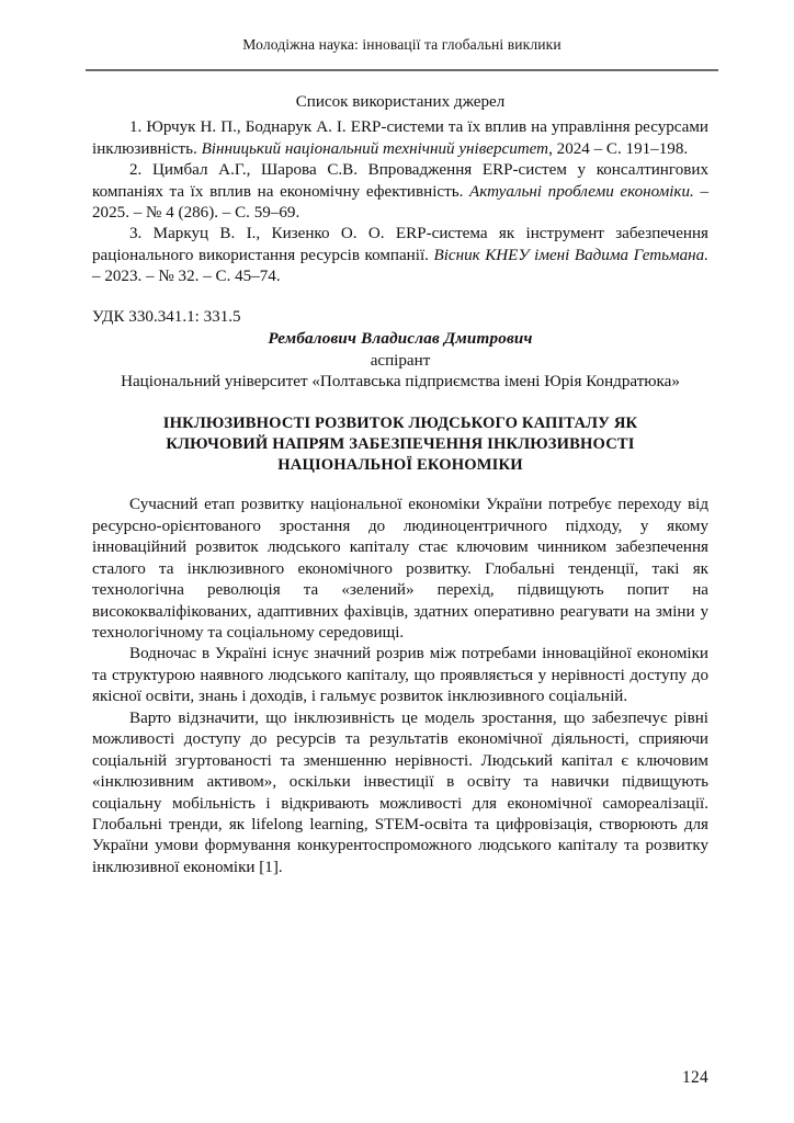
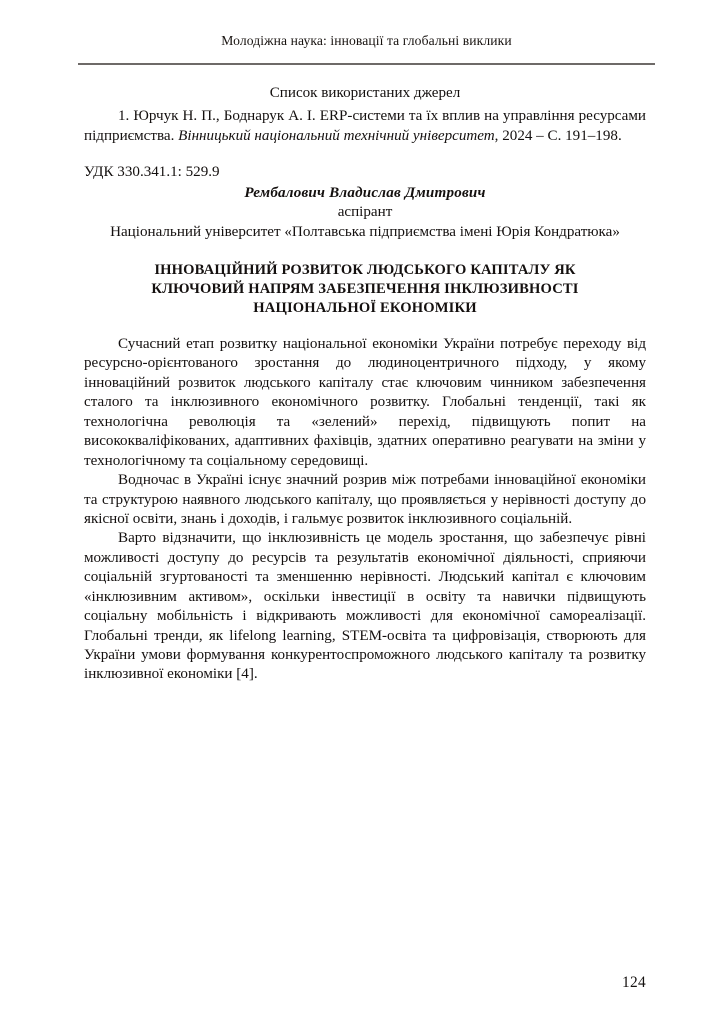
  Молодіжна наука: інновації та глобальні виклики
  Список використаних джерел
- 1. Юрчук Н. П., Боднарук А. І. ERP-системи та їх вплив на управління ресурсами інклюзивність. Вінницький національний технічний університет, 2024 – С. 191–198.
+ 1. Юрчук Н. П., Боднарук А. І. ERP-системи та їх вплив на управління ресурсами підприємства. Вінницький національний технічний університет, 2024 – С. 191–198.
- 2. Цимбал А.Г., Шарова С.В. Впровадження ERP-систем у консалтингових компаніях та їх вплив на економічну ефективність. Актуальні проблеми економіки. – 2025. – № 4 (286). – С. 59–69.
- 3. Маркуц В. І., Кизенко О. О. ERP-система як інструмент забезпечення раціонального використання ресурсів компанії. Вісник КНЕУ імені Вадима Гетьмана. – 2023. – № 32. – С. 45–74.
- УДК 330.341.1: 331.5
+ УДК 330.341.1: 529.9
  Рембалович Владислав Дмитрович
  аспірант
  Національний університет «Полтавська підприємства імені Юрія Кондратюка»
- ІНКЛЮЗИВНОСТІ РОЗВИТОК ЛЮДСЬКОГО КАПІТАЛУ ЯК
+ ІННОВАЦІЙНИЙ РОЗВИТОК ЛЮДСЬКОГО КАПІТАЛУ ЯК
  КЛЮЧОВИЙ НАПРЯМ ЗАБЕЗПЕЧЕННЯ ІНКЛЮЗИВНОСТІ
  НАЦІОНАЛЬНОЇ ЕКОНОМІКИ
  Сучасний етап розвитку національної економіки України потребує переходу від ресурсно-орієнтованого зростання до людиноцентричного підходу, у якому інноваційний розвиток людського капіталу стає ключовим чинником забезпечення сталого та інклюзивного економічного розвитку. Глобальні тенденції, такі як технологічна революція та «зелений» перехід, підвищують попит на висококваліфікованих, адаптивних фахівців, здатних оперативно реагувати на зміни у технологічному та соціальному середовищі.
  Водночас в Україні існує значний розрив між потребами інноваційної економіки та структурою наявного людського капіталу, що проявляється у нерівності доступу до якісної освіти, знань і доходів, і гальмує розвиток інклюзивного соціальній.
- Варто відзначити, що інклюзивність це модель зростання, що забезпечує рівні можливості доступу до ресурсів та результатів економічної діяльності, сприяючи соціальній згуртованості та зменшенню нерівності. Людський капітал є ключовим «інклюзивним активом», оскільки інвестиції в освіту та навички підвищують соціальну мобільність і відкривають можливості для економічної самореалізації. Глобальні тренди, як lifelong learning, STEM-освіта та цифровізація, створюють для України умови формування конкурентоспроможного людського капіталу та розвитку інклюзивної економіки [1].
+ Варто відзначити, що інклюзивність це модель зростання, що забезпечує рівні можливості доступу до ресурсів та результатів економічної діяльності, сприяючи соціальній згуртованості та зменшенню нерівності. Людський капітал є ключовим «інклюзивним активом», оскільки інвестиції в освіту та навички підвищують соціальну мобільність і відкривають можливості для економічної самореалізації. Глобальні тренди, як lifelong learning, STEM-освіта та цифровізація, створюють для України умови формування конкурентоспроможного людського капіталу та розвитку інклюзивної економіки [4].
  124
